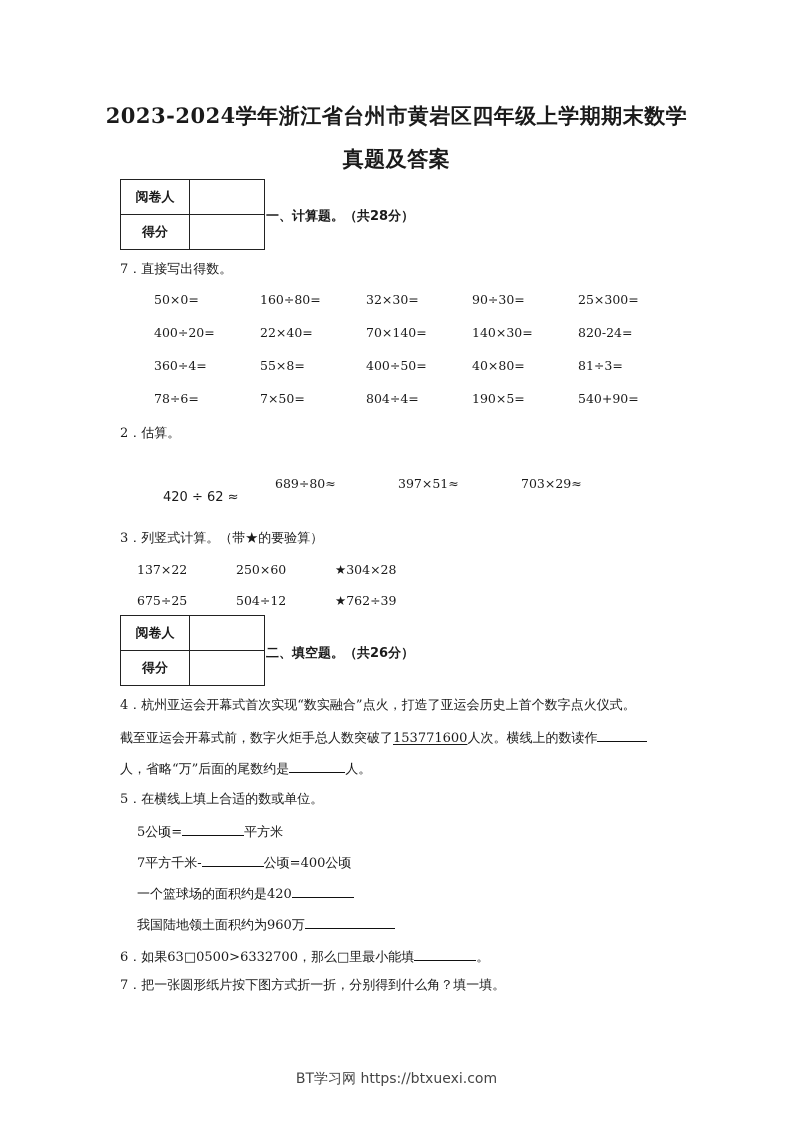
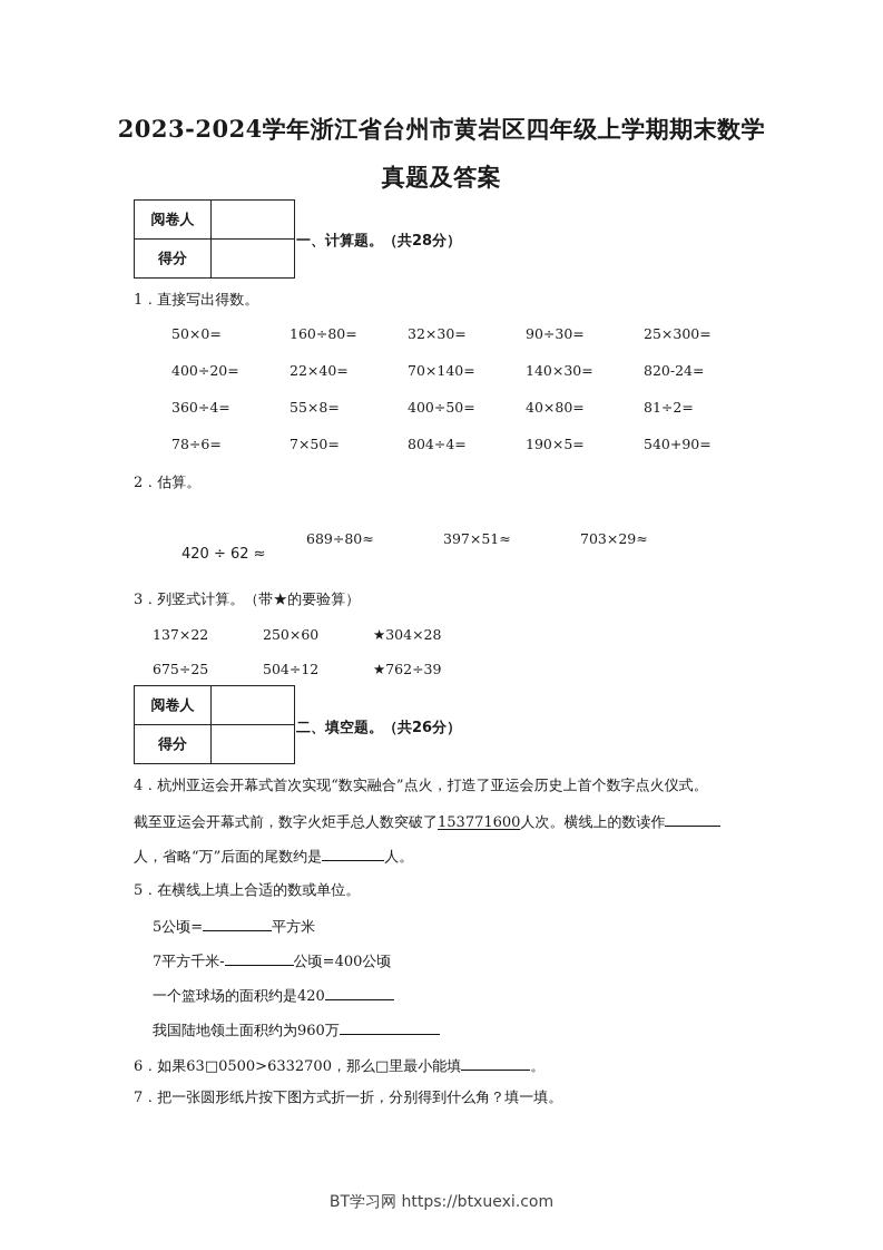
  2023-2024学年浙江省台州市黄岩区四年级上学期期末数学
  真题及答案
  阅卷人
  得分
  一、计算题。（共28分）
- 7．直接写出得数。
+ 1．直接写出得数。
  50×0=
  160÷80=
  32×30=
  90÷30=
  25×300=
  400÷20=
  22×40=
  70×140=
  140×30=
  820-24=
  360÷4=
  55×8=
  400÷50=
  40×80=
- 81÷3=
+ 81÷2=
  78÷6=
  7×50=
  804÷4=
  190×5=
  540+90=
  2．估算。
  420 ÷ 62 ≈
  689÷80≈
  397×51≈
  703×29≈
  3．列竖式计算。（带★的要验算）
  137×22
  250×60
  ★304×28
  675÷25
  504÷12
  ★762÷39
  阅卷人
  得分
  二、填空题。（共26分）
  4．杭州亚运会开幕式首次实现“数实融合”点火，打造了亚运会历史上首个数字点火仪式。
  截至亚运会开幕式前，数字火炬手总人数突破了153771600人次。横线上的数读作
  人，省略“万”后面的尾数约是 人。
  5．在横线上填上合适的数或单位。
  5公顷= 平方米
  7平方千米- 公顷=400公顷
  一个篮球场的面积约是420
  我国陆地领土面积约为960万
  6．如果63□0500>6332700，那么□里最小能填 。
  7．把一张圆形纸片按下图方式折一折，分别得到什么角？填一填。
  BT学习网 https://btxuexi.com
